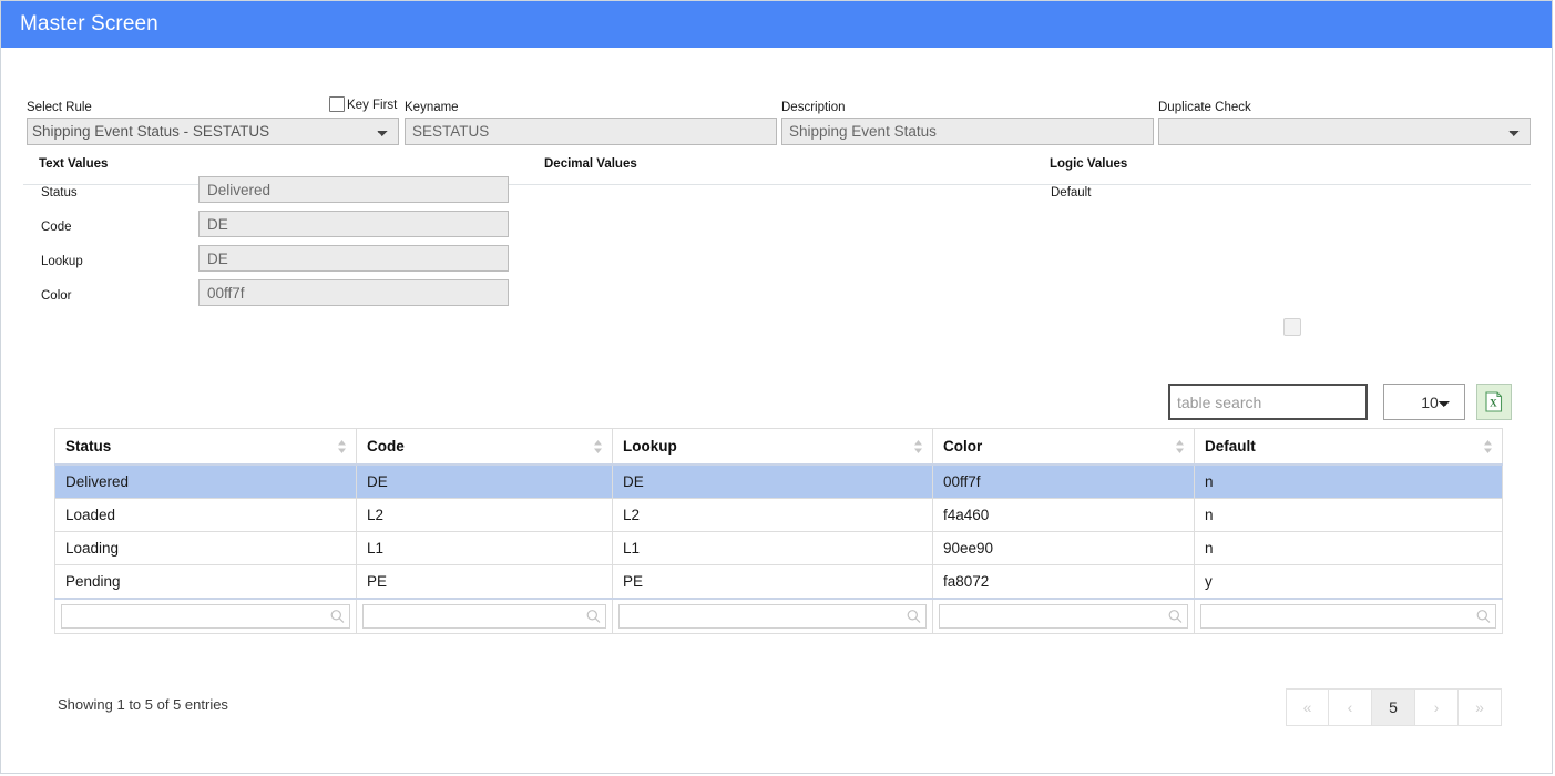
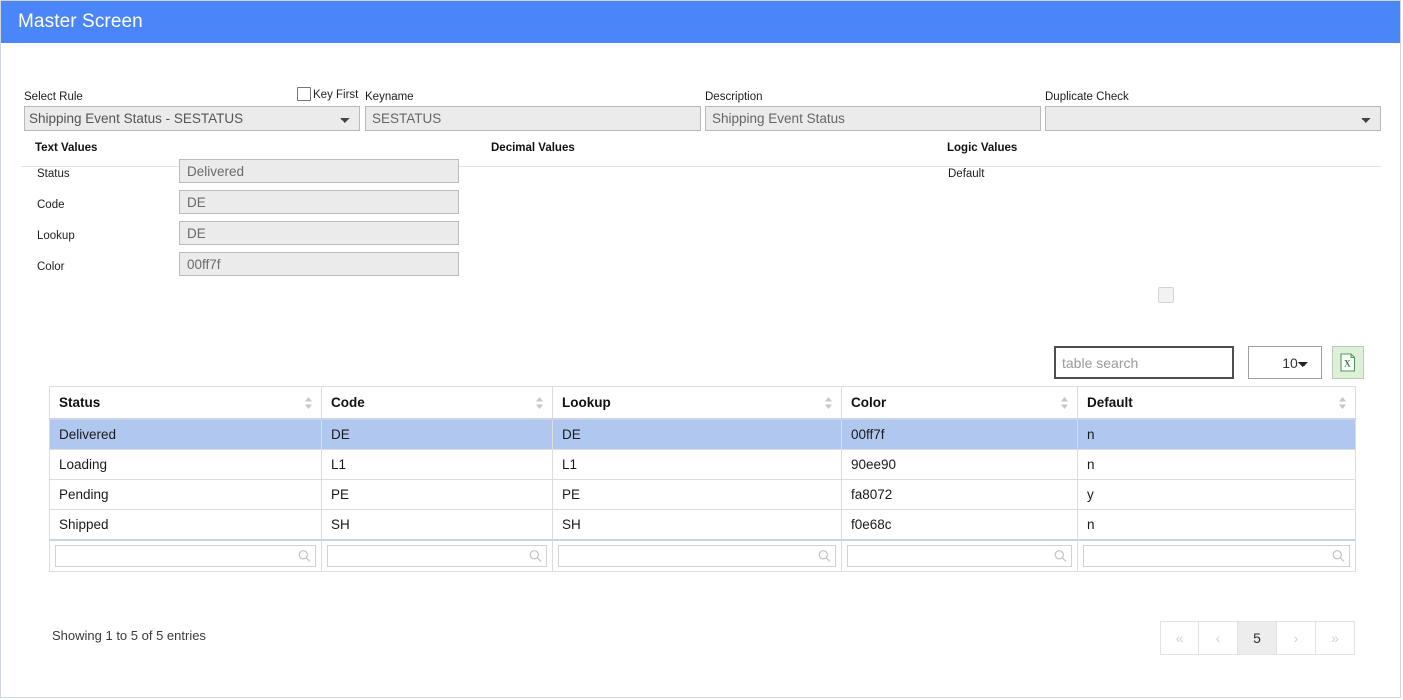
  Master Screen
  Select Rule
  Shipping Event Status - SESTATUS
  Key First
  Keyname
  SESTATUS
  Description
  Shipping Event Status
  Duplicate Check
  Text Values
  Decimal Values
  Logic Values
  Status
  Delivered
  Code
  DE
  Lookup
  DE
  Color
  00ff7f
  Default
  table search
  10
  X
  Status	Code	Lookup	Color	Default
  Delivered	DE	DE	00ff7f	n
- Loaded	L2	L2	f4a460	n
  Loading	L1	L1	90ee90	n
  Pending	PE	PE	fa8072	y
+ Shipped	SH	SH	f0e68c	n
  Showing 1 to 5 of 5 entries
  «
  ‹
  5
  ›
  »
